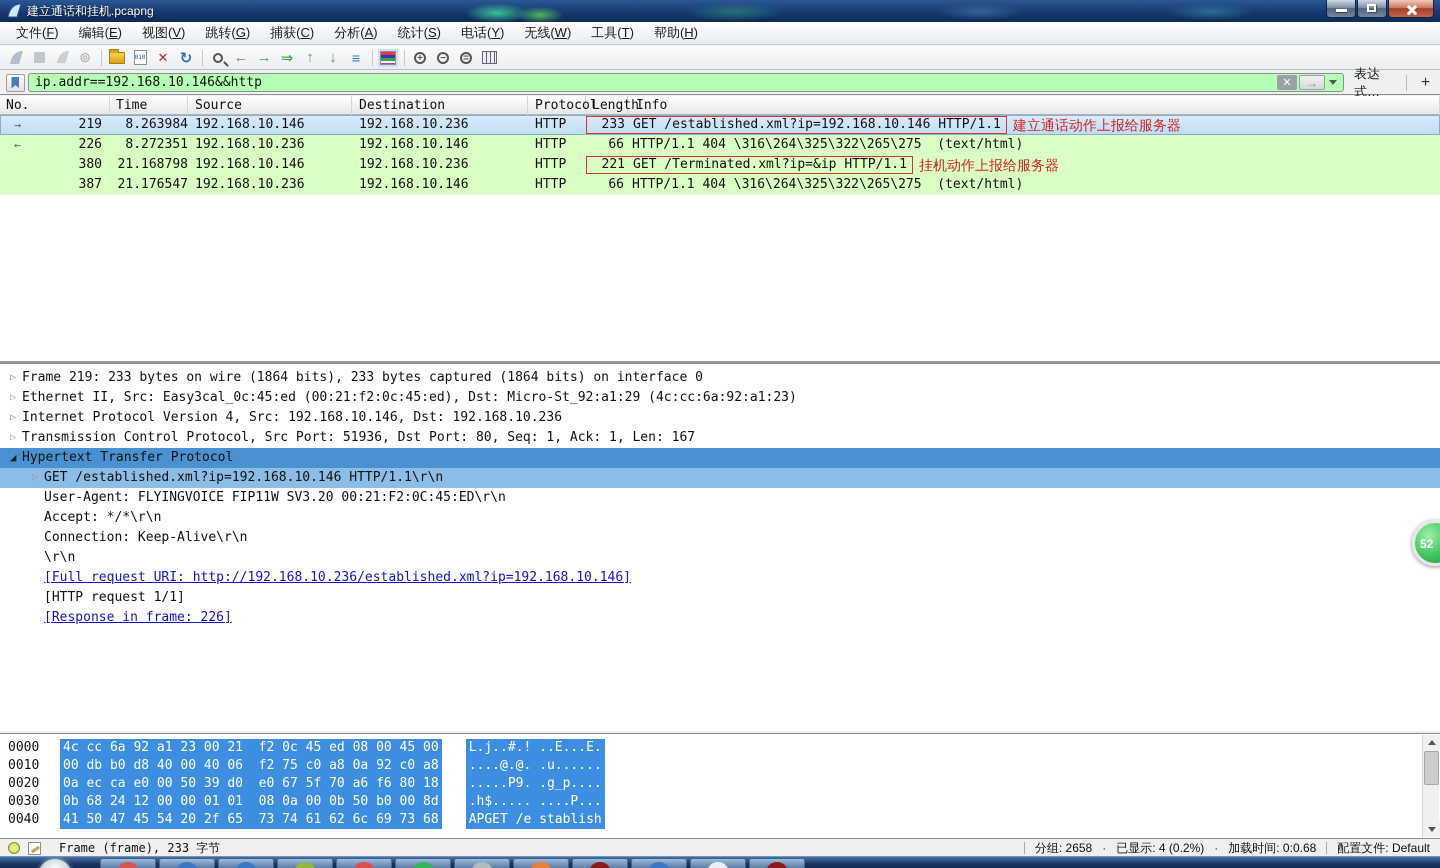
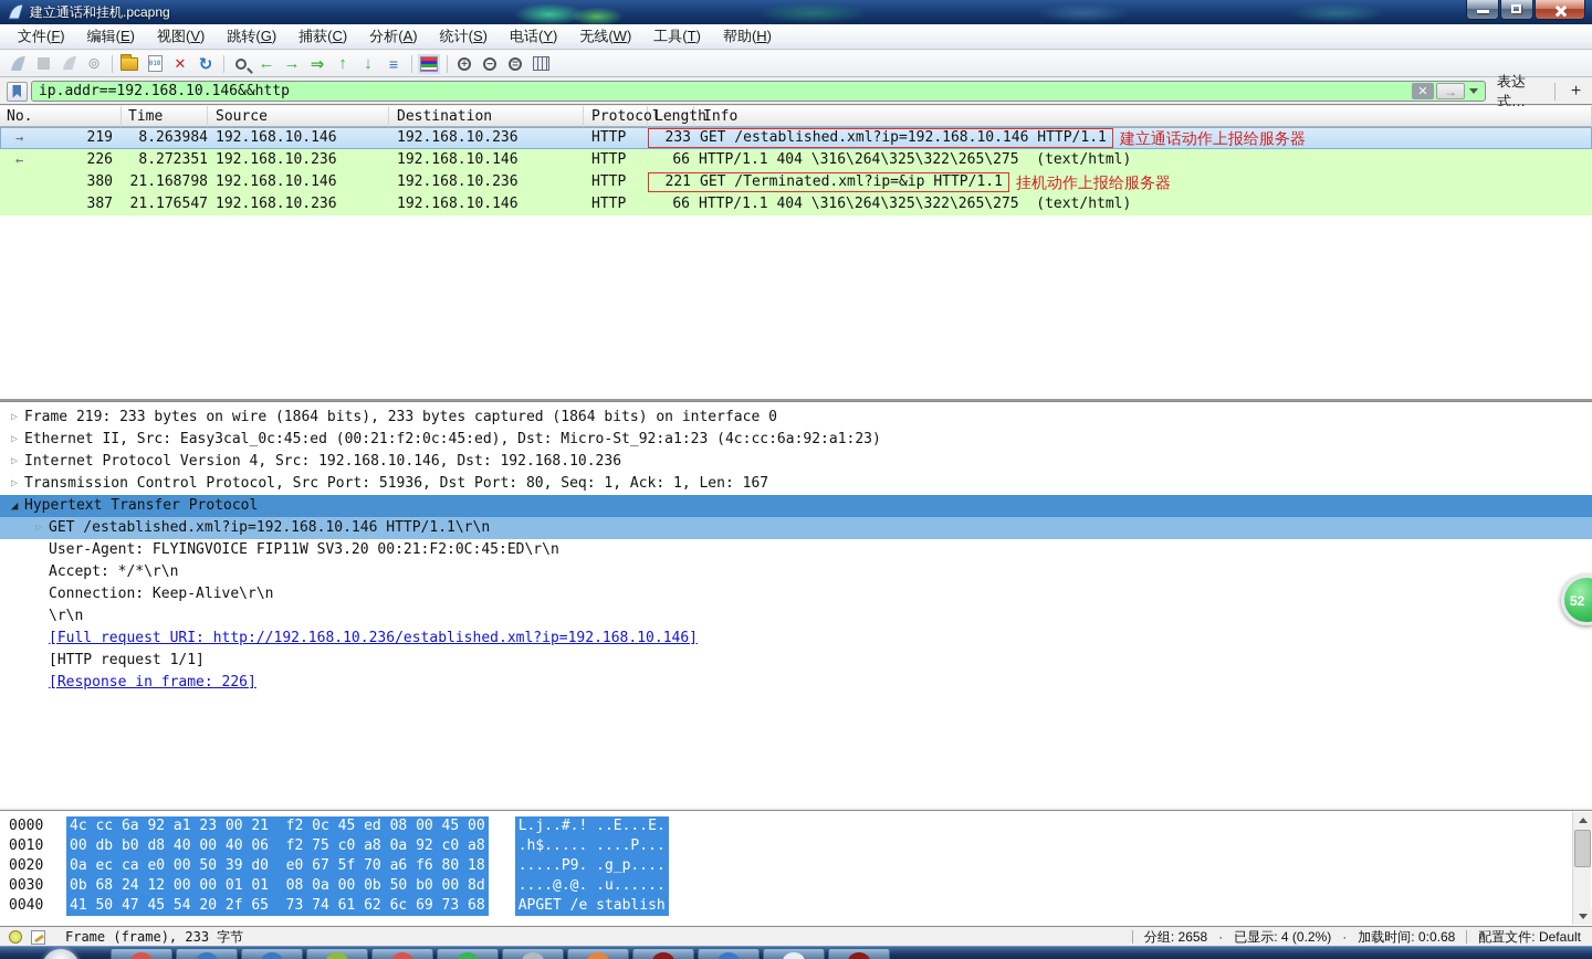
  建立通话和挂机.pcapng
  文件(F)
  编辑(E)
  视图(V)
  跳转(G)
  捕获(C)
  分析(A)
  统计(S)
  电话(Y)
  无线(W)
  工具(T)
  帮助(H)
  ⊚
  ✕
  ↻
  ←
  →
  ⇒
  ↑
  ↓
  ≡
  +
  −
  =
  ip.addr==192.168.10.146&&http
  ✕
  →
  表达式…
  +
  No.
  Time
  Source
  Destination
  Protoco
  Lengt
  Info
  →
  219
  8.263984
  192.168.10.146
  192.168.10.236
  HTTP
  233
  GET /established.xml?ip=192.168.10.146 HTTP/1.1
  建立通话动作上报给服务器
  ←
  226
  8.272351
  192.168.10.236
  192.168.10.146
  HTTP
  66 HTTP/1.1 404 \316\264\325\322\265\275 (text/html)
  380
  21.168798
  192.168.10.146
  192.168.10.236
  HTTP
  221
  GET /Terminated.xml?ip=&ip HTTP/1.1
  挂机动作上报给服务器
  387
  21.176547
  192.168.10.236
  192.168.10.146
  HTTP
  66 HTTP/1.1 404 \316\264\325\322\265\275 (text/html)
  ▷
  Frame 219: 233 bytes on wire (1864 bits), 233 bytes captured (1864 bits) on interface 0
  ▷
- Ethernet II, Src: Easy3cal_0c:45:ed (00:21:f2:0c:45:ed), Dst: Micro-St_92:a1:29 (4c:cc:6a:92:a1:23)
+ Ethernet II, Src: Easy3cal_0c:45:ed (00:21:f2:0c:45:ed), Dst: Micro-St_92:a1:23 (4c:cc:6a:92:a1:23)
  ▷
  Internet Protocol Version 4, Src: 192.168.10.146, Dst: 192.168.10.236
  ▷
  Transmission Control Protocol, Src Port: 51936, Dst Port: 80, Seq: 1, Ack: 1, Len: 167
  ◢
  Hypertext Transfer Protocol
  ▷
  GET /established.xml?ip=192.168.10.146 HTTP/1.1\r\n
  User-Agent: FLYINGVOICE FIP11W SV3.20 00:21:F2:0C:45:ED\r\n
  Accept: */*\r\n
  Connection: Keep-Alive\r\n
  \r\n
  [Full request URI: http://192.168.10.236/established.xml?ip=192.168.10.146]
  [HTTP request 1/1]
  [Response in frame: 226]
  0000
  4c cc 6a 92 a1 23 00 21 f2 0c 45 ed 08 00 45 00
  L.j..#.! ..E...E.
  0010
  00 db b0 d8 40 00 40 06 f2 75 c0 a8 0a 92 c0 a8
- ....@.@. .u......
+ .h$..... ....P...
  0020
  0a ec ca e0 00 50 39 d0 e0 67 5f 70 a6 f6 80 18
  .....P9. .g_p....
  0030
  0b 68 24 12 00 00 01 01 08 0a 00 0b 50 b0 00 8d
- .h$..... ....P...
+ ....@.@. .u......
  0040
  41 50 47 45 54 20 2f 65 73 74 61 62 6c 69 73 68
  APGET /e stablish
  Frame (frame), 233 字节
  分组: 2658
  ·
  已显示: 4 (0.2%)
  ·
  加载时间: 0:0.68
  配置文件: Default
  52
